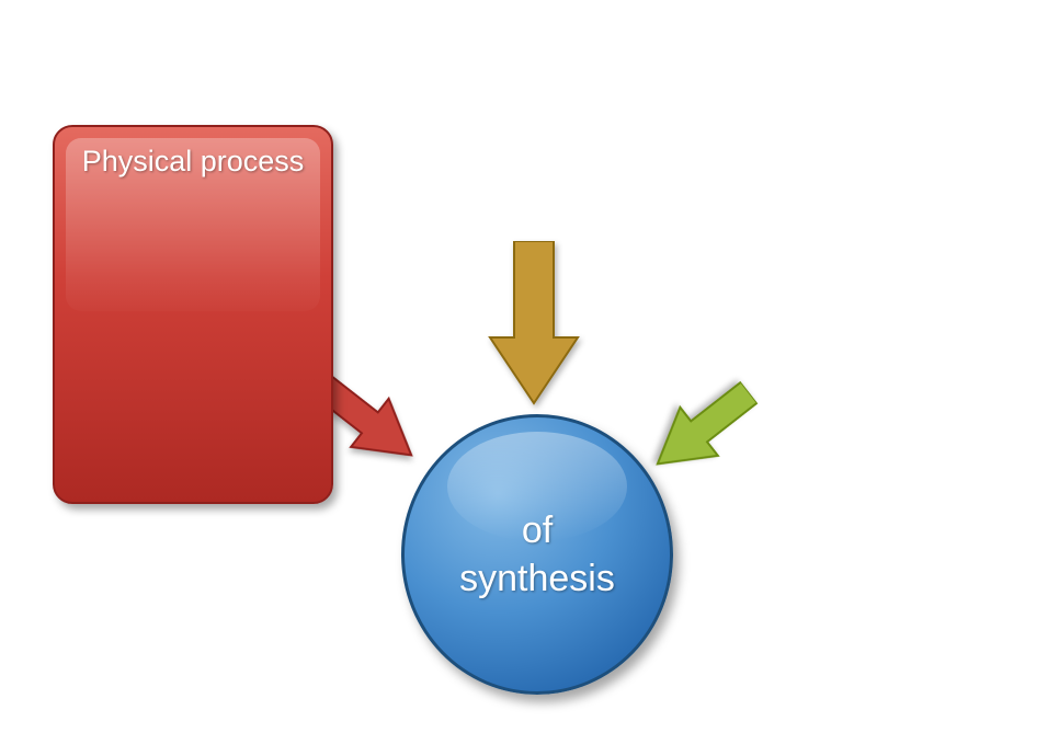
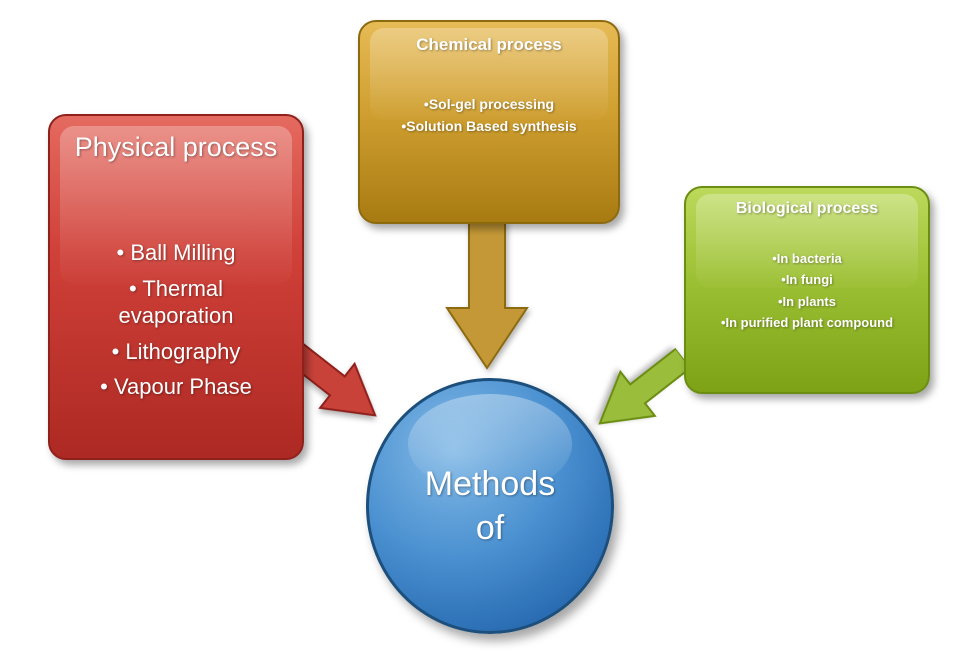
  Physical process
+ Ball Milling
+ Thermal evaporation
+ Lithography
+ Vapour Phase
+ Chemical process
+ Sol-gel processing
+ Solution Based synthesis
+ Biological process
+ In bacteria
+ In fungi
+ In plants
+ In purified plant compound
+ Methods
  of
- synthesis
